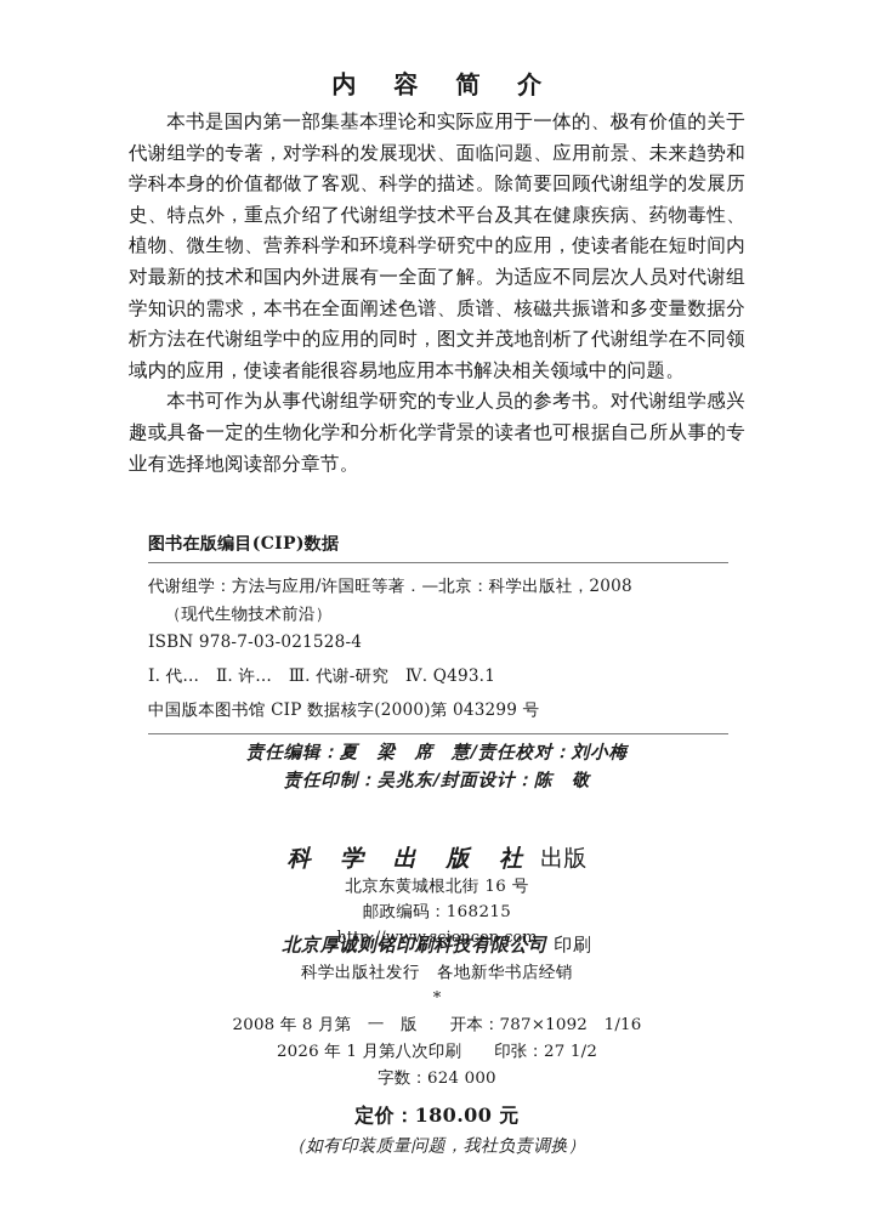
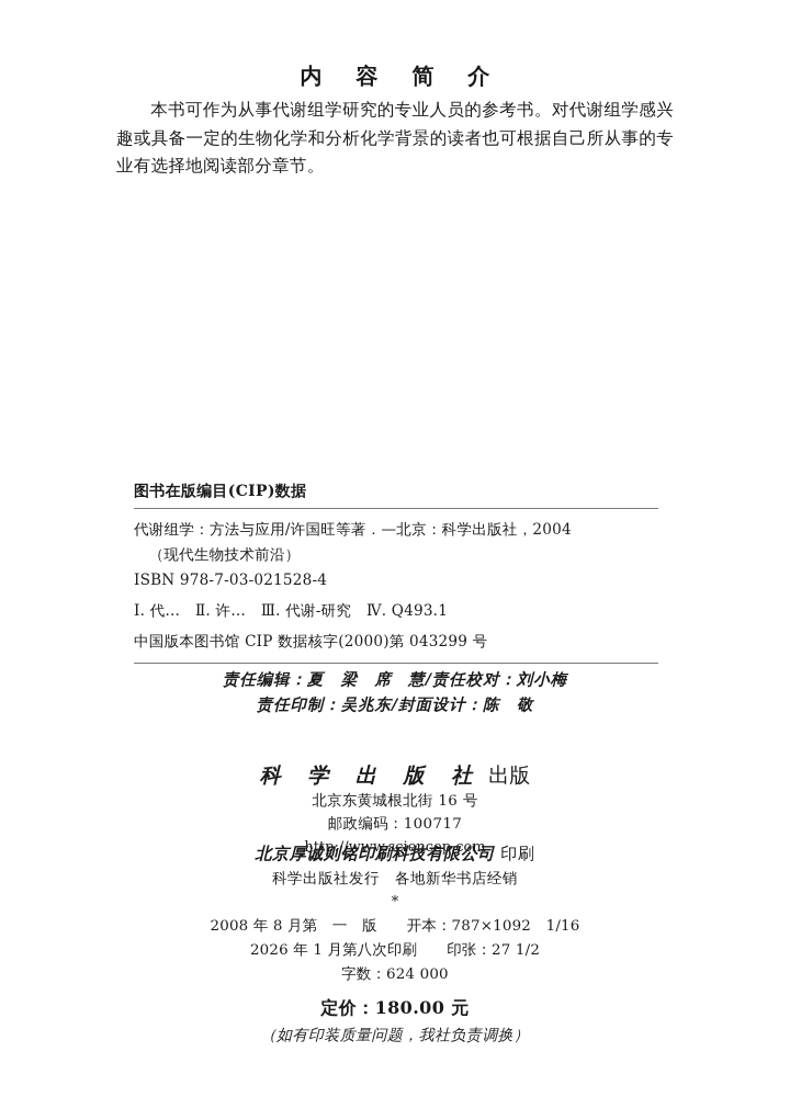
  内 容 简 介
- 本书是国内第一部集基本理论和实际应用于一体的、极有价值的关于代谢组学的专著，对学科的发展现状、面临问题、应用前景、未来趋势和学科本身的价值都做了客观、科学的描述。除简要回顾代谢组学的发展历史、特点外，重点介绍了代谢组学技术平台及其在健康疾病、药物毒性、植物、微生物、营养科学和环境科学研究中的应用，使读者能在短时间内对最新的技术和国内外进展有一全面了解。为适应不同层次人员对代谢组学知识的需求，本书在全面阐述色谱、质谱、核磁共振谱和多变量数据分析方法在代谢组学中的应用的同时，图文并茂地剖析了代谢组学在不同领域内的应用，使读者能很容易地应用本书解决相关领域中的问题。
  本书可作为从事代谢组学研究的专业人员的参考书。对代谢组学感兴趣或具备一定的生物化学和分析化学背景的读者也可根据自己所从事的专业有选择地阅读部分章节。
  图书在版编目(CIP)数据
- 代谢组学：方法与应用/许国旺等著．—北京：科学出版社，2008
+ 代谢组学：方法与应用/许国旺等著．—北京：科学出版社，2004
  （现代生物技术前沿）
  ISBN 978-7-03-021528-4
  Ⅰ. 代… Ⅱ. 许… Ⅲ. 代谢-研究 Ⅳ. Q493.1
  中国版本图书馆 CIP 数据核字(2000)第 043299 号
  责任编辑：夏 梁 席 慧/责任校对：刘小梅
  责任印制：吴兆东/封面设计：陈 敬
  科 学 出 版 社 出版
  北京东黄城根北街 16 号
- 邮政编码：168215
+ 邮政编码：100717
  http://www.sciencep.com
  北京厚诚则铭印刷科技有限公司 印刷
  科学出版社发行 各地新华书店经销
  *
  2008 年 8 月第 一 版 开本：787×1092 1/16
  2026 年 1 月第八次印刷 印张：27 1/2
  字数：624 000
  定价：180.00 元
  （如有印装质量问题，我社负责调换）
